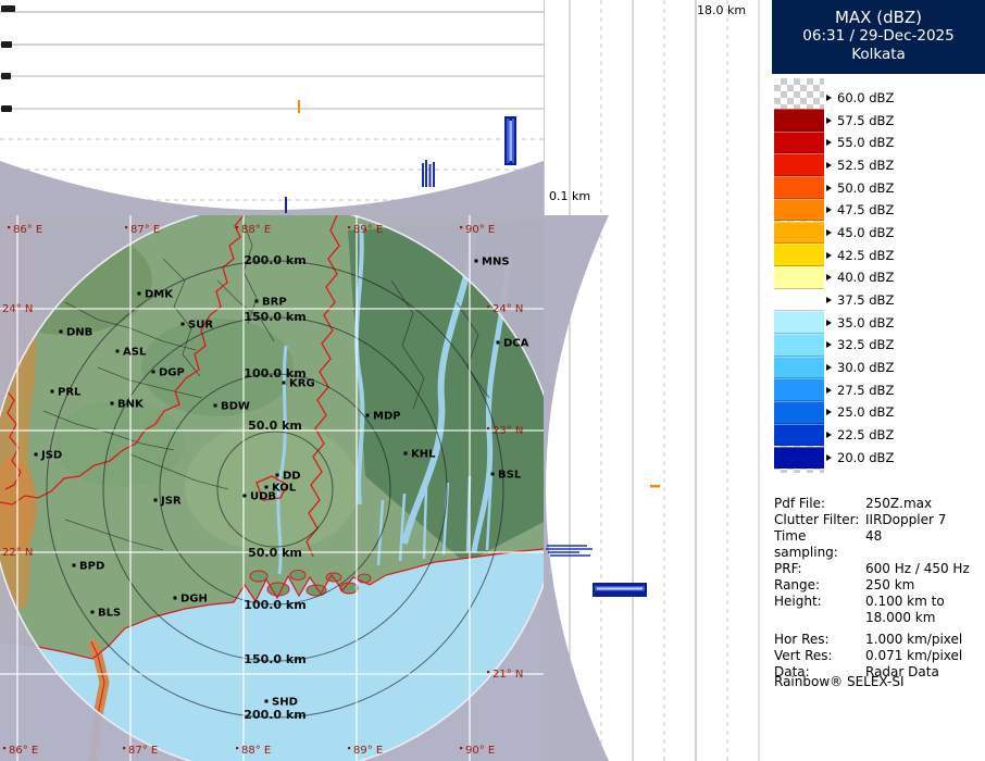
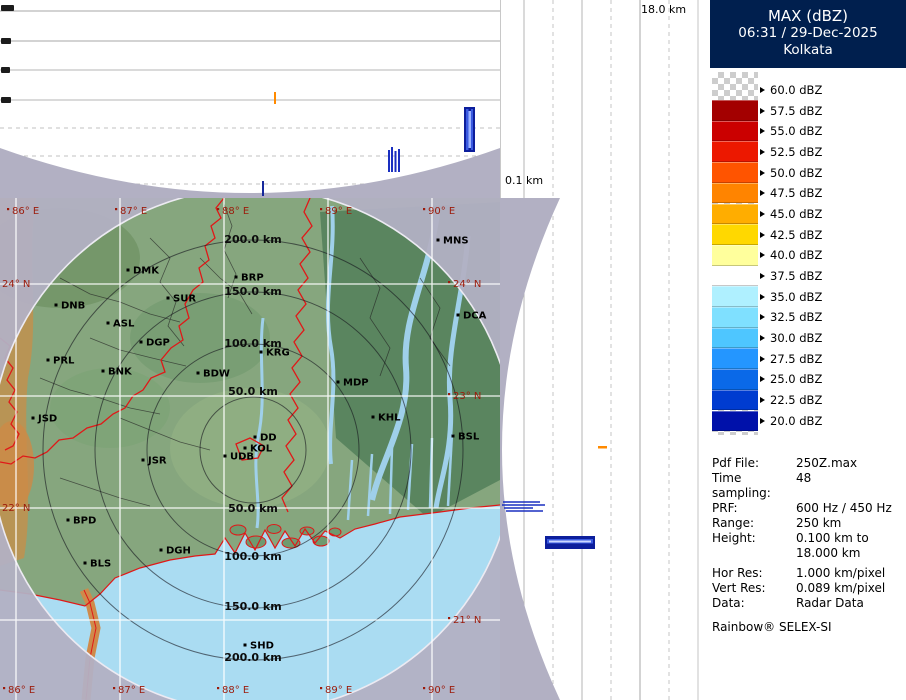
  18.0 km
  0.1 km
  200.0 km
  150.0 km
  100.0 km
  50.0 km
  50.0 km
  100.0 km
  150.0 km
  200.0 km
  86° E
  87° E
  88° E
  89° E
  90° E
  86° E
  87° E
  88° E
  89° E
  90° E
  24° N
  24° N
  23° N
  22° N
  21° N
  DMK
  BRP
  SUR
  DNB
  ASL
  DGP
  KRG
  PRL
  BNK
  BDW
  MDP
  JSD
  KHL
  DCA
  MNS
  BSL
  DD
  KOL
  UDB
  JSR
  BPD
  DGH
  BLS
  SHD
  MAX (dBZ)
  06:31 / 29-Dec-2025
  Kolkata
  60.0 dBZ
  57.5 dBZ
  55.0 dBZ
  52.5 dBZ
  50.0 dBZ
  47.5 dBZ
  45.0 dBZ
  42.5 dBZ
  40.0 dBZ
  37.5 dBZ
  35.0 dBZ
  32.5 dBZ
  30.0 dBZ
  27.5 dBZ
  25.0 dBZ
  22.5 dBZ
  20.0 dBZ
  Pdf File:
  250Z.max
- Clutter Filter:
- IIRDoppler 7
  Time sampling:
  48
  PRF:
  600 Hz / 450 Hz
  Range:
  250 km
  Height:
  0.100 km to
  18.000 km
  Hor Res:
  1.000 km/pixel
  Vert Res:
- 0.071 km/pixel
+ 0.089 km/pixel
  Data:
  Radar Data
  Rainbow® SELEX-SI
